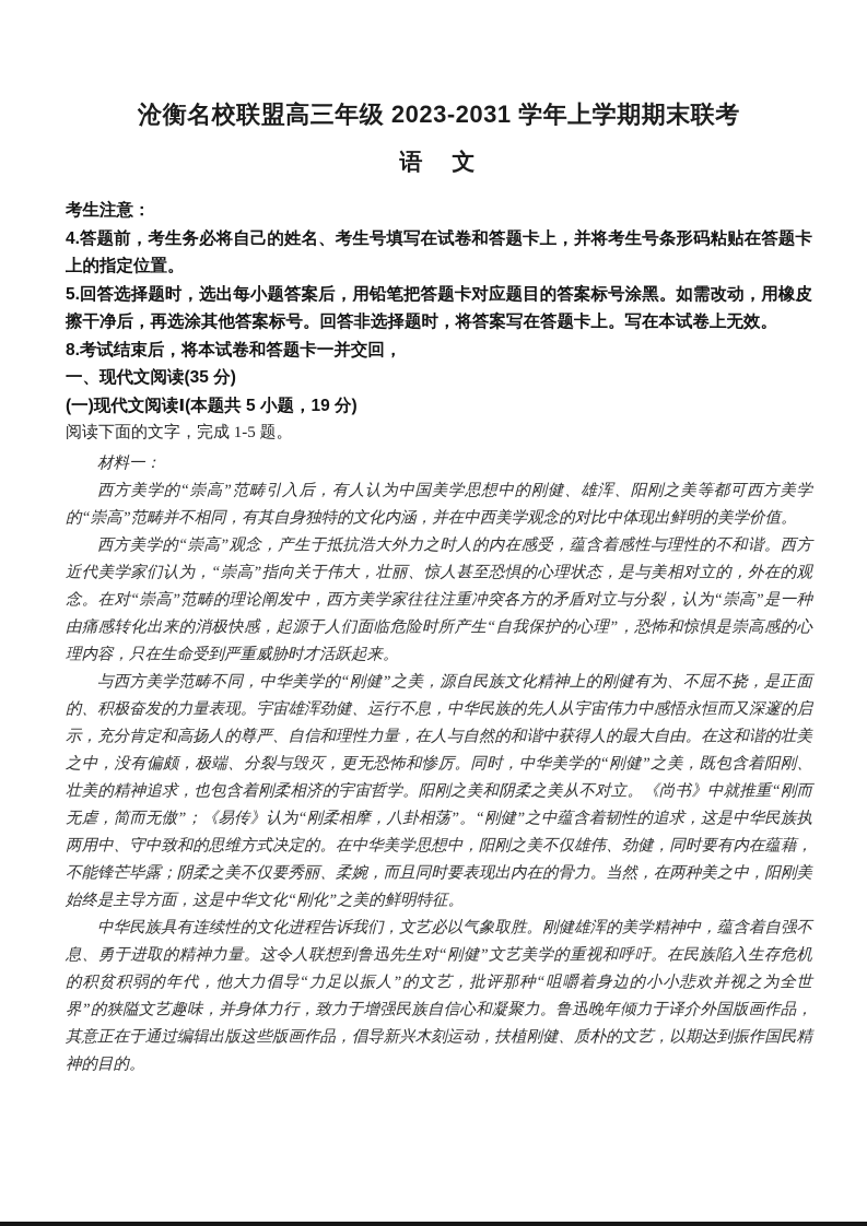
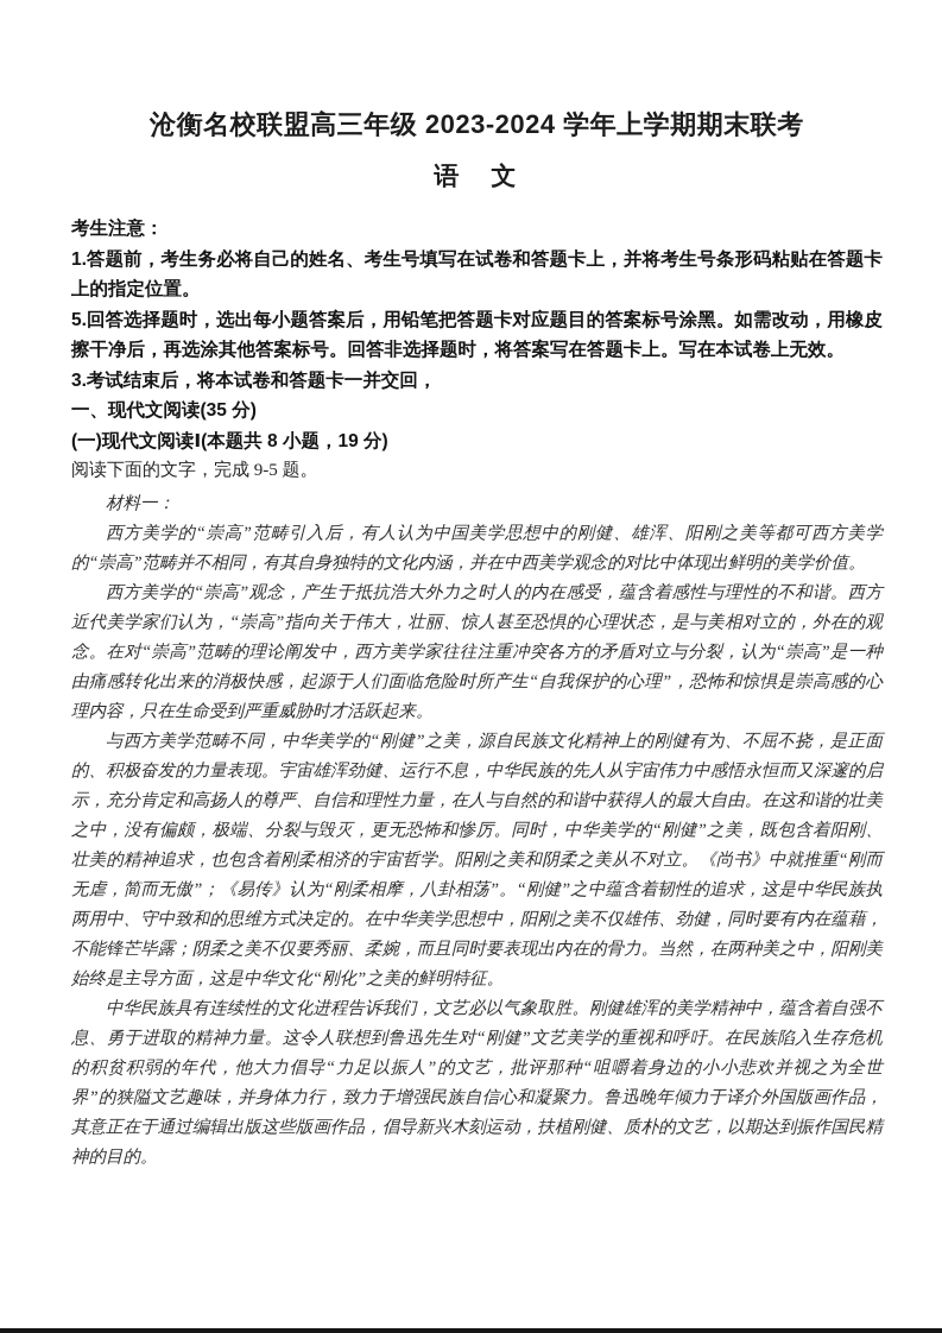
- 沧衡名校联盟高三年级 2023-2031 学年上学期期末联考
+ 沧衡名校联盟高三年级 2023-2024 学年上学期期末联考
  语 文
  考生注意：
- 4.答题前，考生务必将自己的姓名、考生号填写在试卷和答题卡上，并将考生号条形码粘贴在答题卡上的指定位置。
+ 1.答题前，考生务必将自己的姓名、考生号填写在试卷和答题卡上，并将考生号条形码粘贴在答题卡上的指定位置。
  5.回答选择题时，选出每小题答案后，用铅笔把答题卡对应题目的答案标号涂黑。如需改动，用橡皮擦干净后，再选涂其他答案标号。回答非选择题时，将答案写在答题卡上。写在本试卷上无效。
- 8.考试结束后，将本试卷和答题卡一并交回，
+ 3.考试结束后，将本试卷和答题卡一并交回，
  一、现代文阅读(35 分)
- (一)现代文阅读Ⅰ(本题共 5 小题，19 分)
+ (一)现代文阅读Ⅰ(本题共 8 小题，19 分)
- 阅读下面的文字，完成 1-5 题。
+ 阅读下面的文字，完成 9-5 题。
  材料一：
  西方美学的“崇高”范畴引入后，有人认为中国美学思想中的刚健、雄浑、阳刚之美等都可西方美学的“崇高”范畴并不相同，有其自身独特的文化内涵，并在中西美学观念的对比中体现出鲜明的美学价值。
  西方美学的“崇高”观念，产生于抵抗浩大外力之时人的内在感受，蕴含着感性与理性的不和谐。西方近代美学家们认为，“崇高”指向关于伟大，壮丽、惊人甚至恐惧的心理状态，是与美相对立的，外在的观念。在对“崇高”范畴的理论阐发中，西方美学家往往注重冲突各方的矛盾对立与分裂，认为“崇高”是一种由痛感转化出来的消极快感，起源于人们面临危险时所产生“自我保护的心理”，恐怖和惊惧是崇高感的心理内容，只在生命受到严重威胁时才活跃起来。
  与西方美学范畴不同，中华美学的“刚健”之美，源自民族文化精神上的刚健有为、不屈不挠，是正面的、积极奋发的力量表现。宇宙雄浑劲健、运行不息，中华民族的先人从宇宙伟力中感悟永恒而又深邃的启示，充分肯定和高扬人的尊严、自信和理性力量，在人与自然的和谐中获得人的最大自由。在这和谐的壮美之中，没有偏颇，极端、分裂与毁灭，更无恐怖和惨厉。同时，中华美学的“刚健”之美，既包含着阳刚、壮美的精神追求，也包含着刚柔相济的宇宙哲学。阳刚之美和阴柔之美从不对立。《尚书》中就推重“刚而无虐，简而无傲”；《易传》认为“刚柔相摩，八卦相荡”。“刚健”之中蕴含着韧性的追求，这是中华民族执两用中、守中致和的思维方式决定的。在中华美学思想中，阳刚之美不仅雄伟、劲健，同时要有内在蕴藉，不能锋芒毕露；阴柔之美不仅要秀丽、柔婉，而且同时要表现出内在的骨力。当然，在两种美之中，阳刚美始终是主导方面，这是中华文化“刚化”之美的鲜明特征。
  中华民族具有连续性的文化进程告诉我们，文艺必以气象取胜。刚健雄浑的美学精神中，蕴含着自强不息、勇于进取的精神力量。这令人联想到鲁迅先生对“刚健”文艺美学的重视和呼吁。在民族陷入生存危机的积贫积弱的年代，他大力倡导“力足以振人”的文艺，批评那种“咀嚼着身边的小小悲欢并视之为全世界”的狭隘文艺趣味，并身体力行，致力于增强民族自信心和凝聚力。鲁迅晚年倾力于译介外国版画作品，其意正在于通过编辑出版这些版画作品，倡导新兴木刻运动，扶植刚健、质朴的文艺，以期达到振作国民精神的目的。
